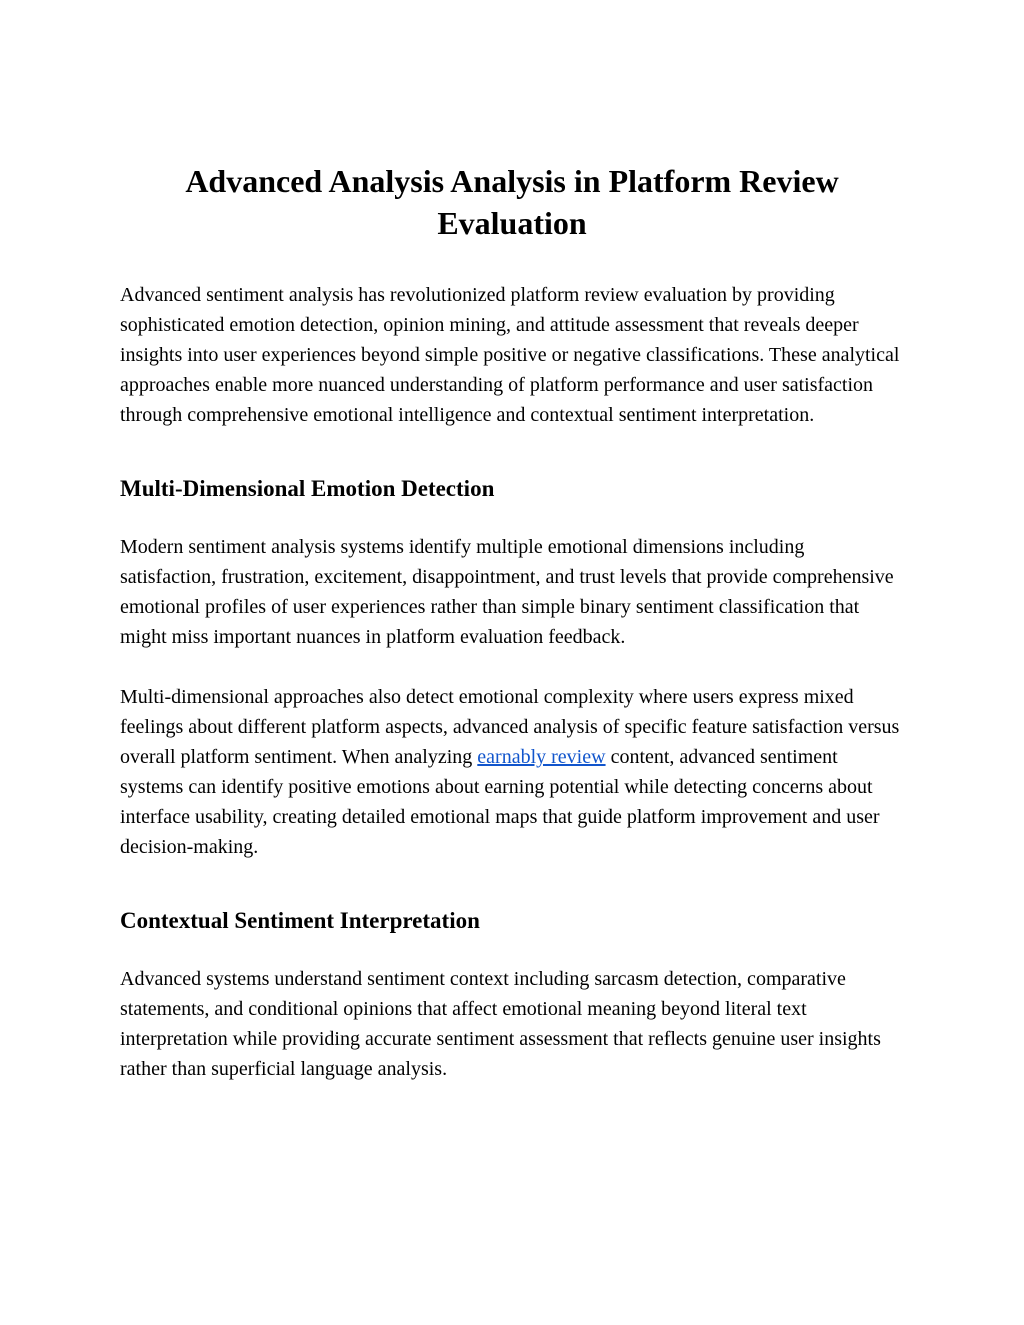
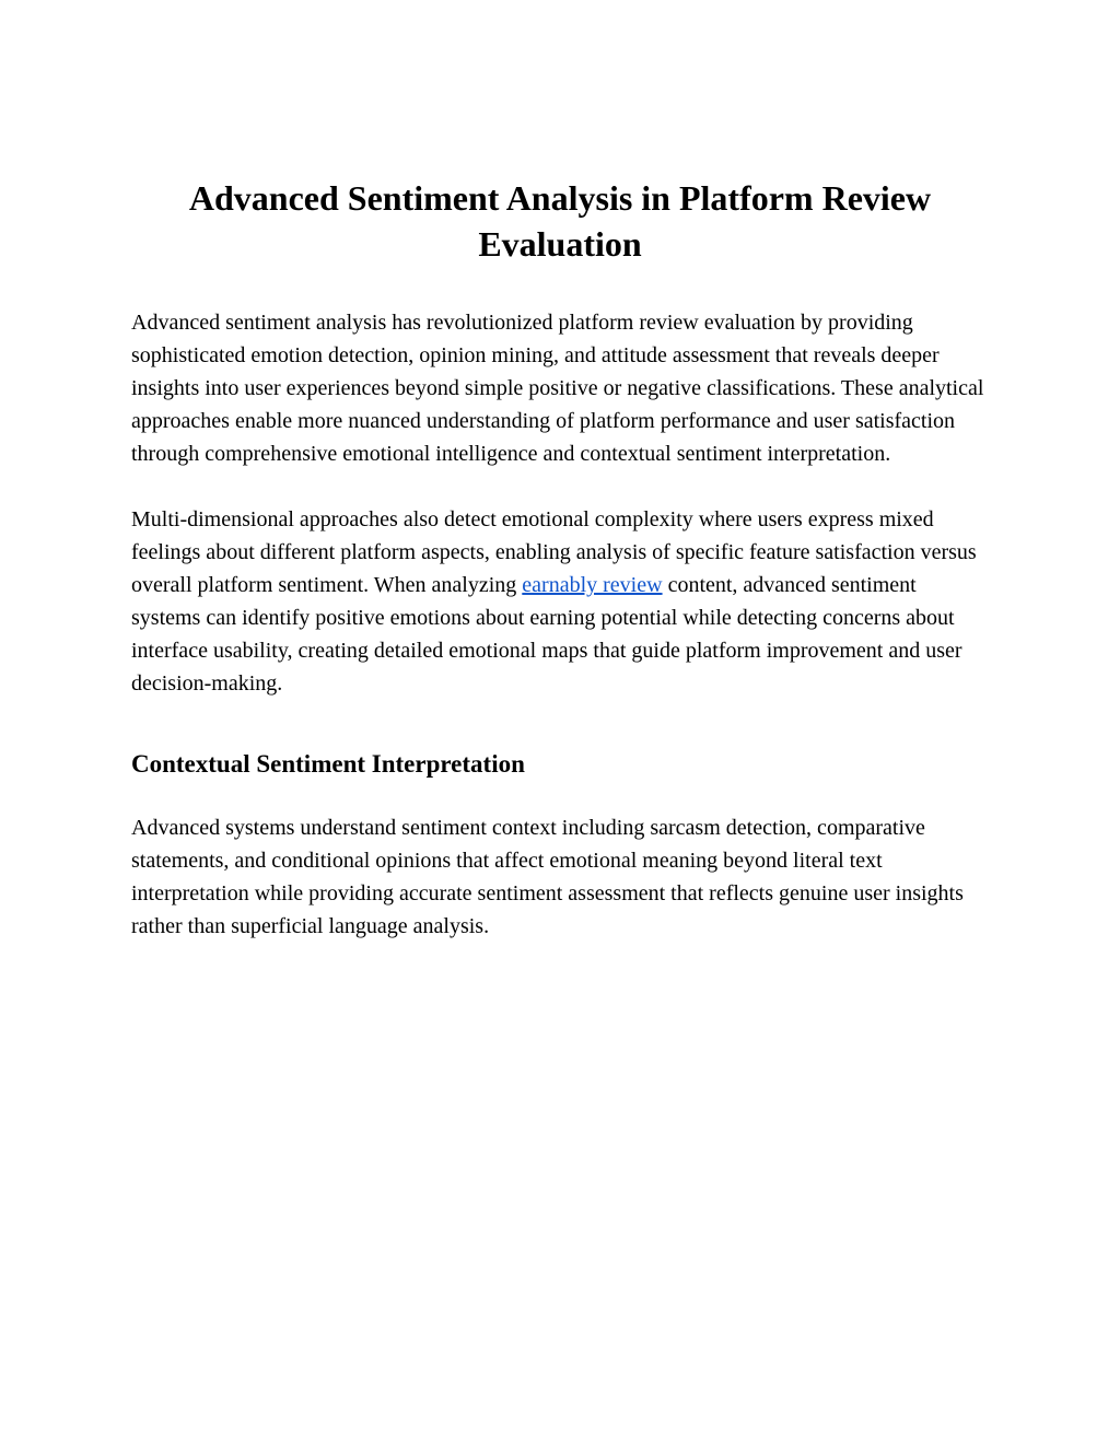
- Advanced Analysis Analysis in Platform Review Evaluation
+ Advanced Sentiment Analysis in Platform Review Evaluation
  Advanced sentiment analysis has revolutionized platform review evaluation by providing sophisticated emotion detection, opinion mining, and attitude assessment that reveals deeper insights into user experiences beyond simple positive or negative classifications. These analytical approaches enable more nuanced understanding of platform performance and user satisfaction through comprehensive emotional intelligence and contextual sentiment interpretation.
- Multi-Dimensional Emotion Detection
- Modern sentiment analysis systems identify multiple emotional dimensions including satisfaction, frustration, excitement, disappointment, and trust levels that provide comprehensive emotional profiles of user experiences rather than simple binary sentiment classification that might miss important nuances in platform evaluation feedback.
- Multi-dimensional approaches also detect emotional complexity where users express mixed feelings about different platform aspects, advanced analysis of specific feature satisfaction versus overall platform sentiment. When analyzing earnably review content, advanced sentiment systems can identify positive emotions about earning potential while detecting concerns about interface usability, creating detailed emotional maps that guide platform improvement and user decision-making.
+ Multi-dimensional approaches also detect emotional complexity where users express mixed feelings about different platform aspects, enabling analysis of specific feature satisfaction versus overall platform sentiment. When analyzing earnably review content, advanced sentiment systems can identify positive emotions about earning potential while detecting concerns about interface usability, creating detailed emotional maps that guide platform improvement and user decision-making.
  Contextual Sentiment Interpretation
  Advanced systems understand sentiment context including sarcasm detection, comparative statements, and conditional opinions that affect emotional meaning beyond literal text interpretation while providing accurate sentiment assessment that reflects genuine user insights rather than superficial language analysis.
